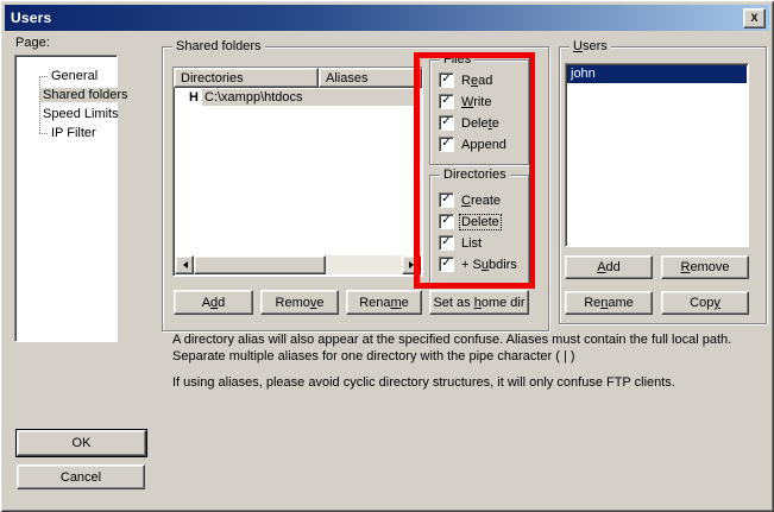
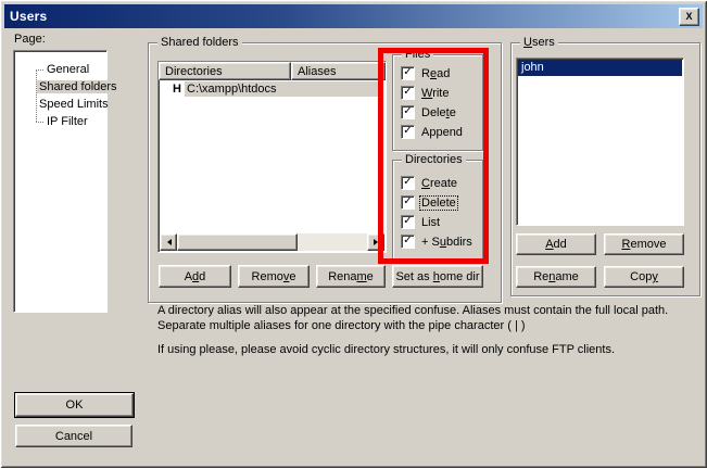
  Users
  X
  Page:
  General
  Shared folders
  Speed Limits
  IP Filter
  Shared folders
  Directories
  Aliases
  H
  C:\xampp\htdocs
  Add
  Remove
  Rename
  Set as home dir
  Files
  ✓
  Read
  ✓
  Write
  ✓
  Delete
  ✓
  Append
  Directories
  ✓
  Create
  ✓
  Delete
  ✓
  List
  ✓
  + Subdirs
  Users
  john
  Add
  Remove
  Rename
  Copy
  A directory alias will also appear at the specified confuse. Aliases must contain the full local path. Separate multiple aliases for one directory with the pipe character ( | )
- If using aliases, please avoid cyclic directory structures, it will only confuse FTP clients.
+ If using please, please avoid cyclic directory structures, it will only confuse FTP clients.
  OK
  Cancel
